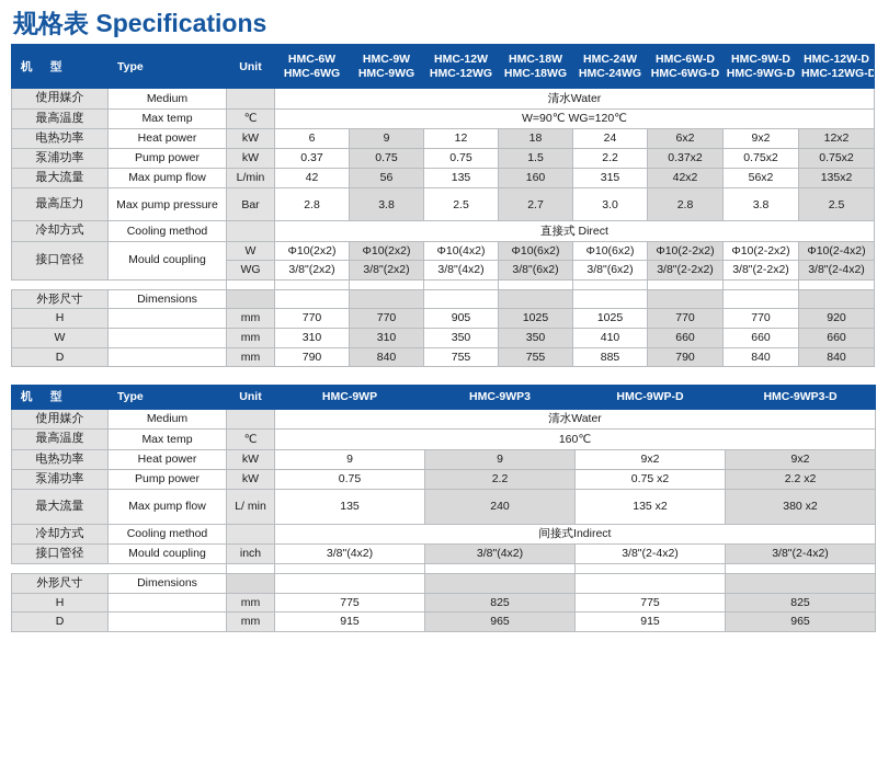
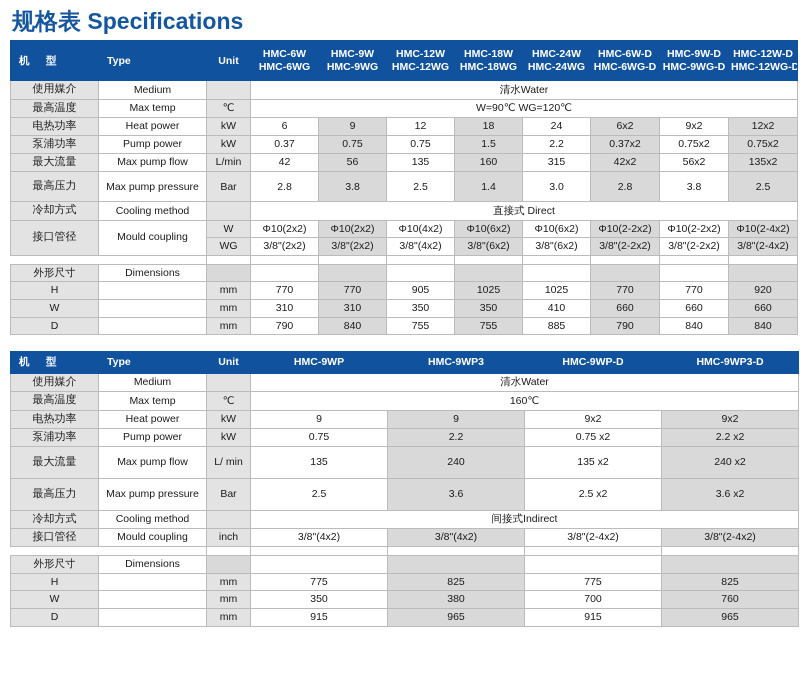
  规格表 Specifications
  机 型	Type	Unit	HMC-6WHMC-6WG	HMC-9WHMC-9WG	HMC-12WHMC-12WG	HMC-18WHMC-18WG	HMC-24WHMC-24WG	HMC-6W-DHMC-6WG-D	HMC-9W-DHMC-9WG-D	HMC-12W-DHMC-12WG-D
  使用媒介	Medium		清水Water
  最高温度	Max temp	℃	W=90℃ WG=120℃
  电热功率	Heat power	kW	6	9	12	18	24	6x2	9x2	12x2
  泵浦功率	Pump power	kW	0.37	0.75	0.75	1.5	2.2	0.37x2	0.75x2	0.75x2
  最大流量	Max pump flow	L/min	42	56	135	160	315	42x2	56x2	135x2
- 最高压力	Max pump pressure	Bar	2.8	3.8	2.5	2.7	3.0	2.8	3.8	2.5
+ 最高压力	Max pump pressure	Bar	2.8	3.8	2.5	1.4	3.0	2.8	3.8	2.5
  冷却方式	Cooling method		直接式 Direct
  接口管径	Mould coupling	W	Φ10(2x2)	Φ10(2x2)	Φ10(4x2)	Φ10(6x2)	Φ10(6x2)	Φ10(2-2x2)	Φ10(2-2x2)	Φ10(2-4x2)
  WG	3/8"(2x2)	3/8"(2x2)	3/8"(4x2)	3/8"(6x2)	3/8"(6x2)	3/8"(2-2x2)	3/8"(2-2x2)	3/8"(2-4x2)
  外形尺寸	Dimensions
  H		mm	770	770	905	1025	1025	770	770	920
  W		mm	310	310	350	350	410	660	660	660
  D		mm	790	840	755	755	885	790	840	840
  机 型	Type	Unit	HMC-9WP	HMC-9WP3	HMC-9WP-D	HMC-9WP3-D
  使用媒介	Medium		清水Water
  最高温度	Max temp	℃	160℃
  电热功率	Heat power	kW	9	9	9x2	9x2
  泵浦功率	Pump power	kW	0.75	2.2	0.75 x2	2.2 x2
- 最大流量	Max pump flow	L/ min	135	240	135 x2	380 x2
+ 最大流量	Max pump flow	L/ min	135	240	135 x2	240 x2
+ 最高压力	Max pump pressure	Bar	2.5	3.6	2.5 x2	3.6 x2
  冷却方式	Cooling method		间接式Indirect
  接口管径	Mould coupling	inch	3/8"(4x2)	3/8"(4x2)	3/8"(2-4x2)	3/8"(2-4x2)
  外形尺寸	Dimensions
  H		mm	775	825	775	825
+ W		mm	350	380	700	760
  D		mm	915	965	915	965
